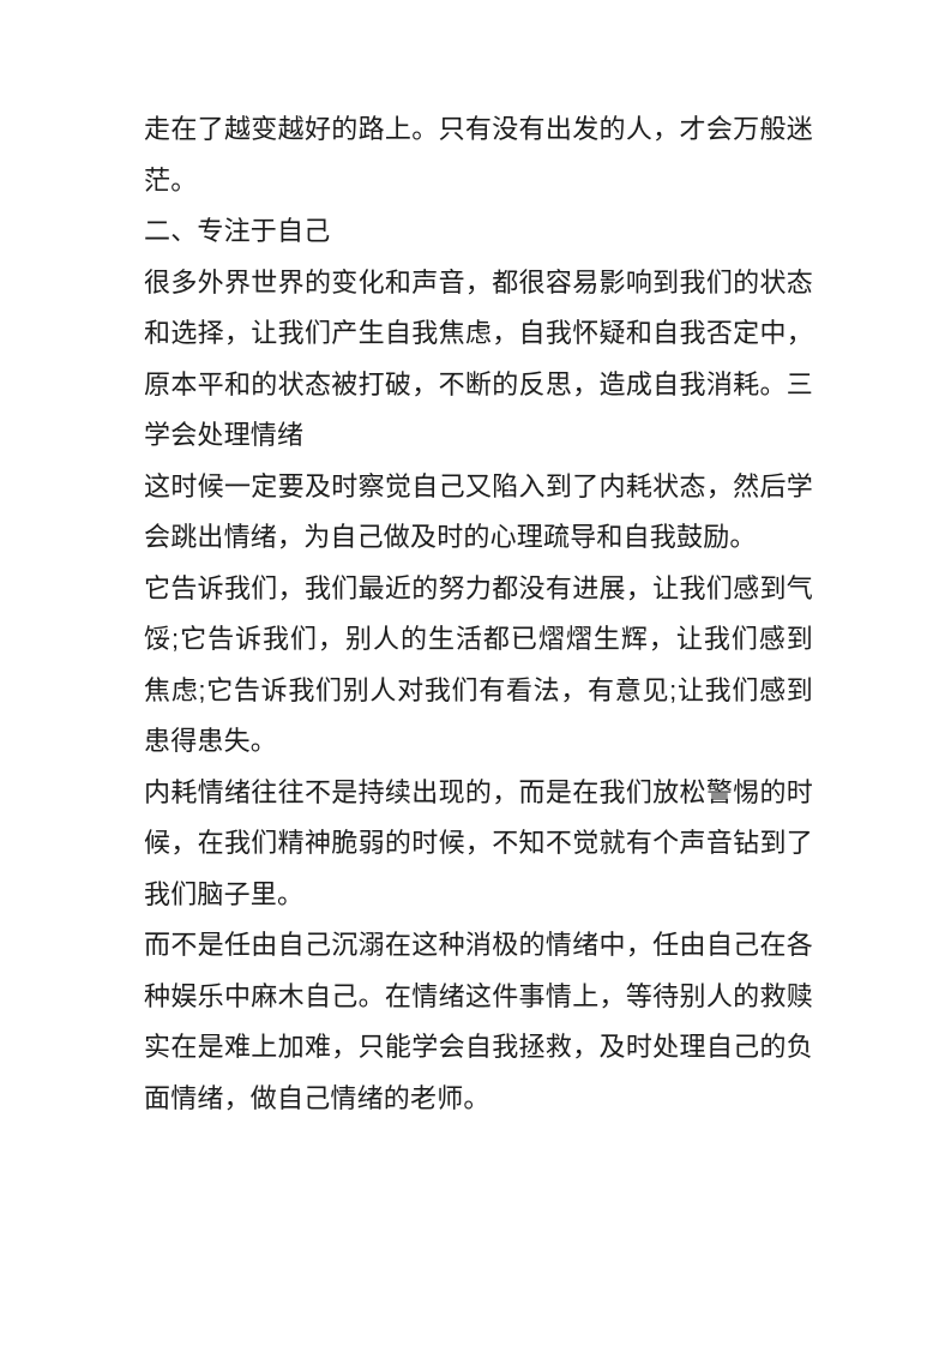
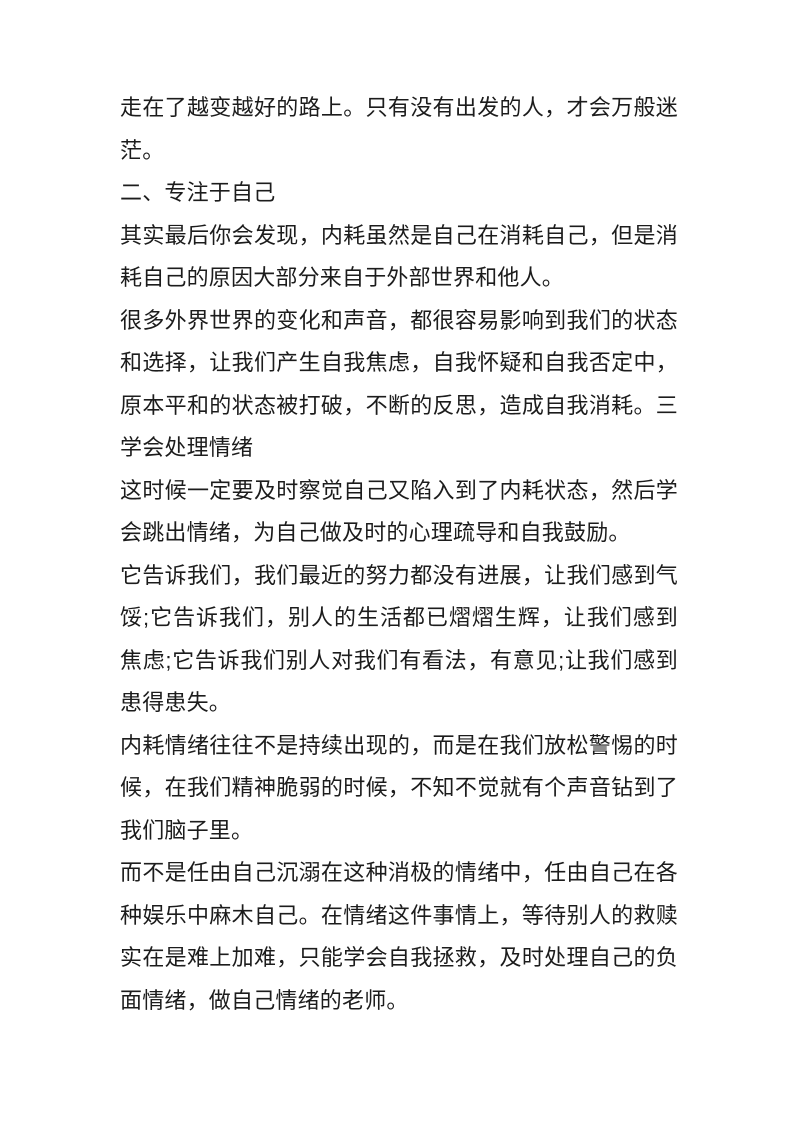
  走在了越变越好的路上。只有没有出发的人，才会万般迷茫。
  二、专注于自己
+ 其实最后你会发现，内耗虽然是自己在消耗自己，但是消耗自己的原因大部分来自于外部世界和他人。
  很多外界世界的变化和声音，都很容易影响到我们的状态和选择，让我们产生自我焦虑，自我怀疑和自我否定中，原本平和的状态被打破，不断的反思，造成自我消耗。三学会处理情绪
  这时候一定要及时察觉自己又陷入到了内耗状态，然后学会跳出情绪，为自己做及时的心理疏导和自我鼓励。
  它告诉我们，我们最近的努力都没有进展，让我们感到气馁;它告诉我们，别人的生活都已熠熠生辉，让我们感到焦虑;它告诉我们别人对我们有看法，有意见;让我们感到患得患失。
  内耗情绪往往不是持续出现的，而是在我们放松警惕的时候，在我们精神脆弱的时候，不知不觉就有个声音钻到了我们脑子里。
  而不是任由自己沉溺在这种消极的情绪中，任由自己在各种娱乐中麻木自己。在情绪这件事情上，等待别人的救赎实在是难上加难，只能学会自我拯救，及时处理自己的负面情绪，做自己情绪的老师。
